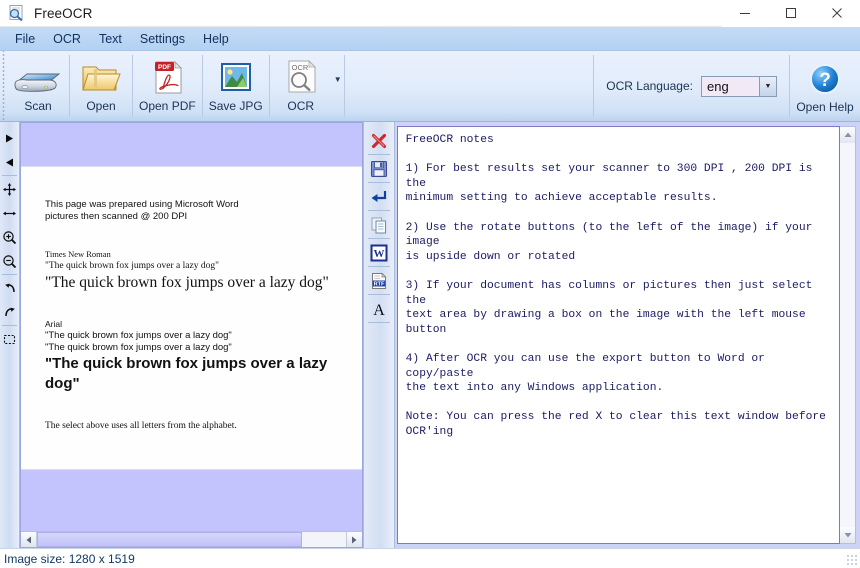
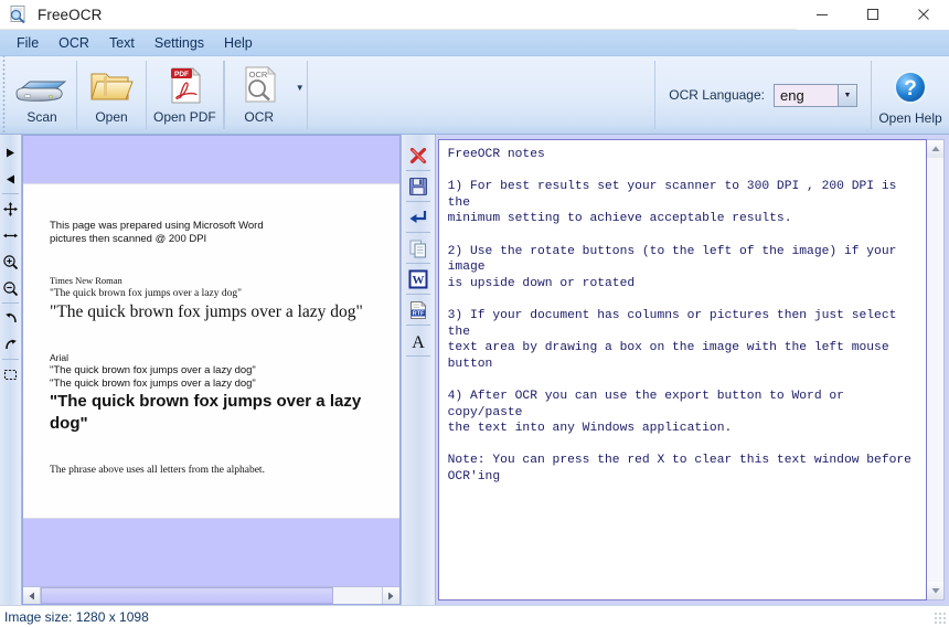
  FreeOCR
  File
  OCR
  Text
  Settings
  Help
  Scan
  Open
  Open PDF
- Save JPG
  OCR
  OCR
  ▼
  OCR Language:
  eng
  ?
  Open Help
  This page was prepared using Microsoft Word
  pictures then scanned @ 200 DPI
  Times New Roman
  "The quick brown fox jumps over a lazy dog"
  "The quick brown fox jumps over a lazy dog"
  Arial
  "The quick brown fox jumps over a lazy dog"
  "The quick brown fox jumps over a lazy dog"
  "The quick brown fox jumps over a lazy dog"
- The select above uses all letters from the alphabet.
+ The phrase above uses all letters from the alphabet.
  W
  A
  FreeOCR notes
  1) For best results set your scanner to 300 DPI , 200 DPI is the
  minimum setting to achieve acceptable results.
  2) Use the rotate buttons (to the left of the image) if your image
  is upside down or rotated
  3) If your document has columns or pictures then just select the
  text area by drawing a box on the image with the left mouse button
  4) After OCR you can use the export button to Word or copy/paste
  the text into any Windows application.
  Note: You can press the red X to clear this text window before
  OCR'ing
- Image size: 1280 x 1519
+ Image size: 1280 x 1098
